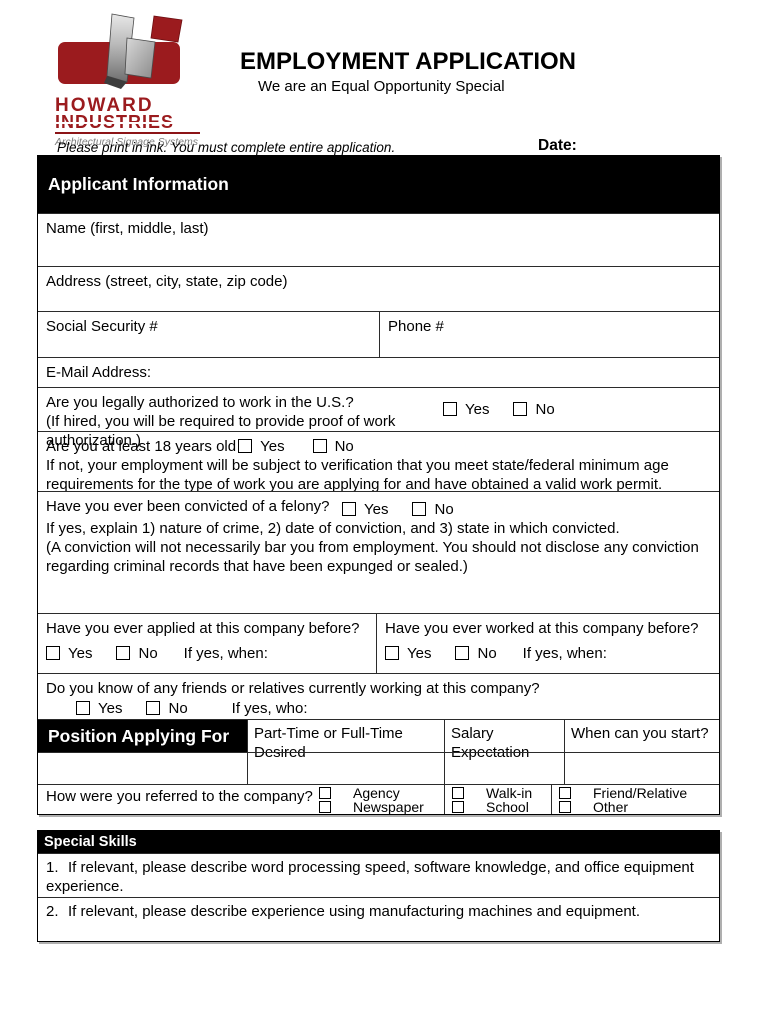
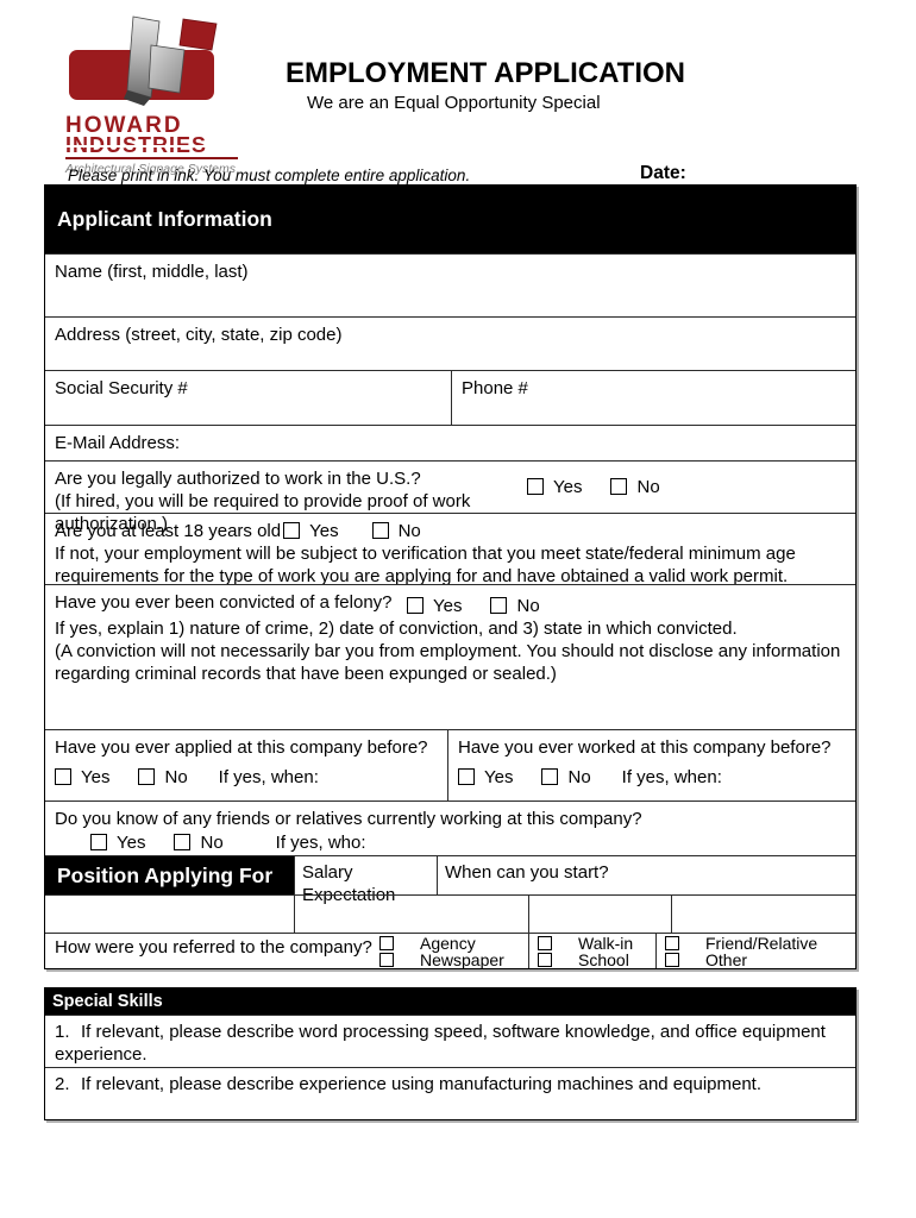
  HOWARD
  INDUSTRIES
  Architectural Signage Systems
  EMPLOYMENT APPLICATION
  We are an Equal Opportunity Special
  Please print in ink. You must complete entire application.
  Date:
  Applicant Information
  Name (first, middle, last)
  Address (street, city, state, zip code)
  Social Security #
  Phone #
  E-Mail Address:
  Are you legally authorized to work in the U.S.?
  (If hired, you will be required to provide proof of work authorization.)
  Yes No
  Are you at least 18 years old Yes No
  If not, your employment will be subject to verification that you meet state/federal minimum age requirements for the type of work you are applying for and have obtained a valid work permit.
  Have you ever been convicted of a felony?
  Yes No
  If yes, explain 1) nature of crime, 2) date of conviction, and 3) state in which convicted.
- (A conviction will not necessarily bar you from employment. You should not disclose any conviction regarding criminal records that have been expunged or sealed.)
+ (A conviction will not necessarily bar you from employment. You should not disclose any information regarding criminal records that have been expunged or sealed.)
  Have you ever applied at this company before?
  Yes No If yes, when:
  Have you ever worked at this company before?
  Yes No If yes, when:
  Do you know of any friends or relatives currently working at this company?
  Yes No If yes, who:
  Position Applying For
- Part-Time or Full-Time Desired
  Salary Expectation
  When can you start?
  How were you referred to the company?
  Agency
  Newspaper
  Walk-in
  School
  Friend/Relative
  Other
  Special Skills
  1. If relevant, please describe word processing speed, software knowledge, and office equipment experience.
  2. If relevant, please describe experience using manufacturing machines and equipment.
